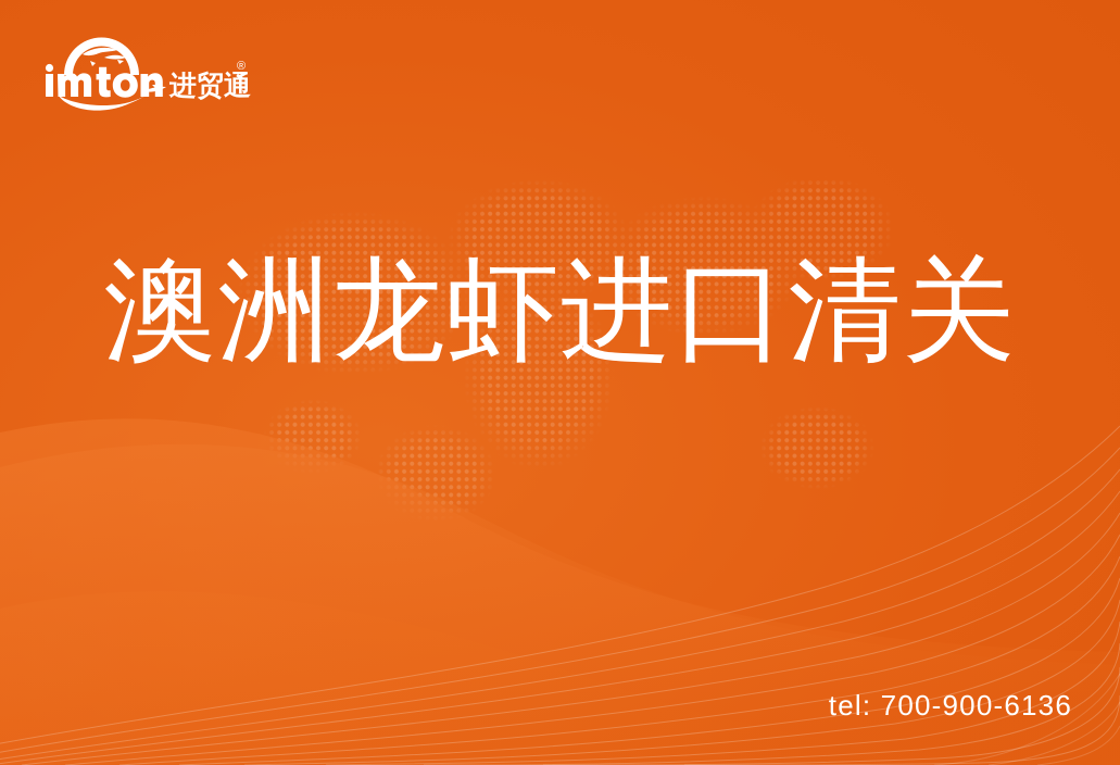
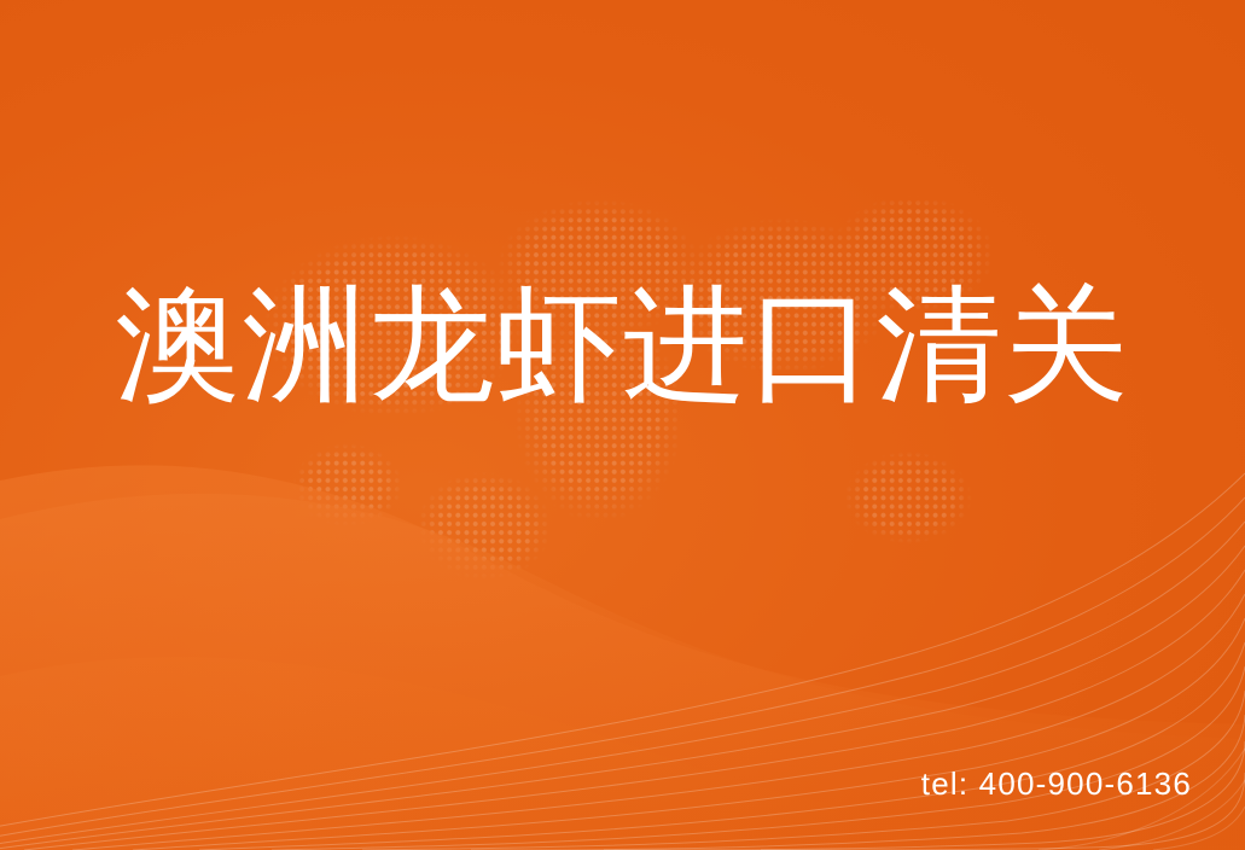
- 进贸通
- ®
  澳洲龙虾进口清关
- tel: 700-900-6136
+ tel: 400-900-6136
